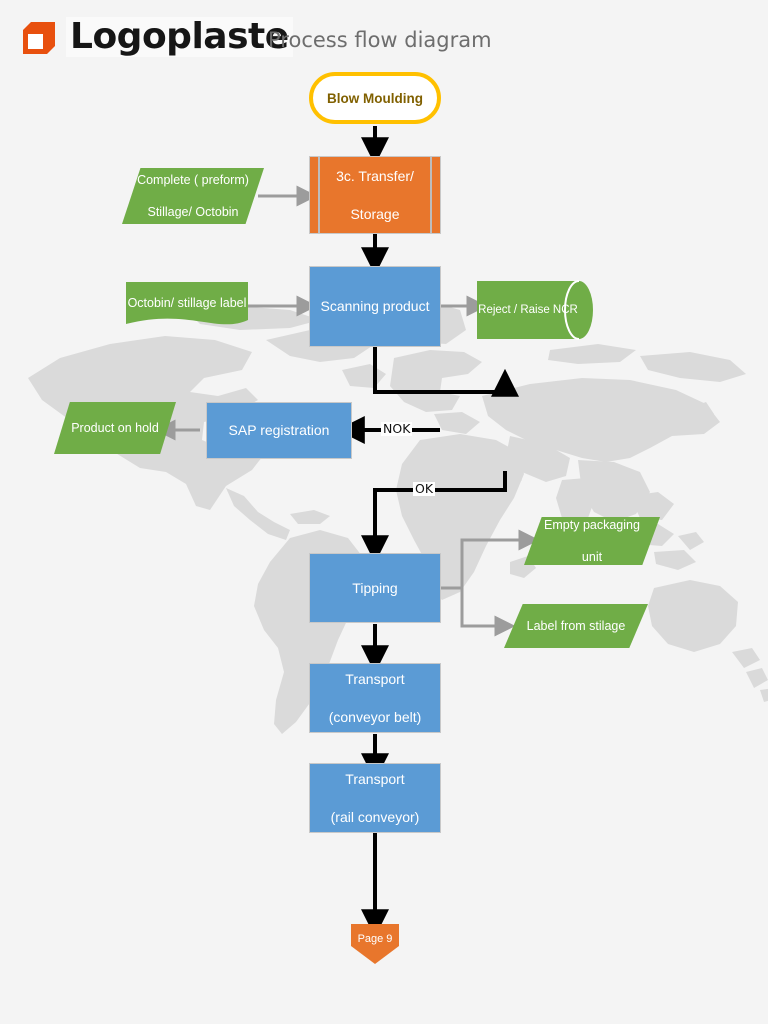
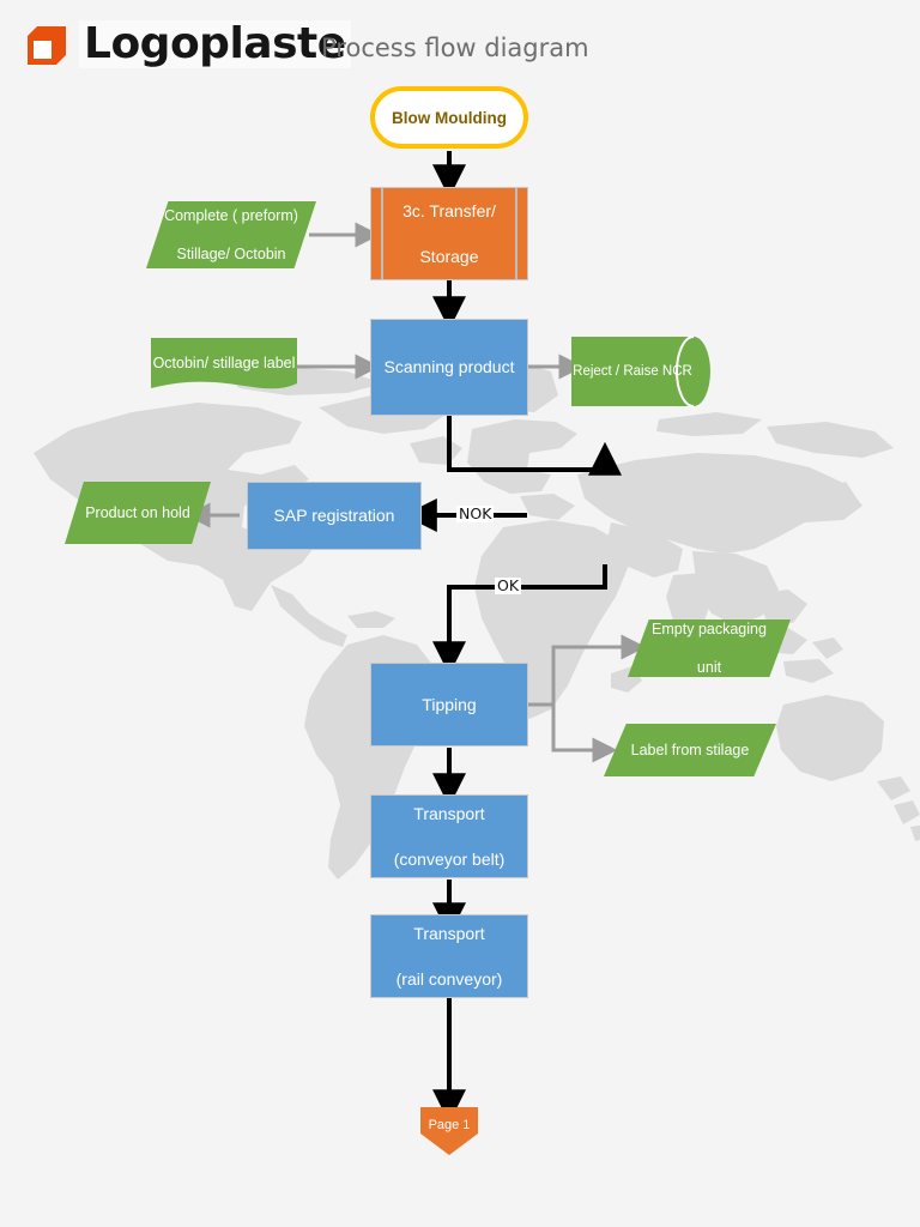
  Logoplaste
  Process flow diagram
  Blow Moulding
  Complete ( preform)
  Stillage/ Octobin
  3c. Transfer/
  Storage
  Octobin/ stillage label
  Scanning product
  Reject / Raise NCR
  SAP registration
  Product on hold
  Tipping
  Empty packaging
  unit
  Label from stilage
  Transport
  (conveyor belt)
  Transport
  (rail conveyor)
- Page 9
+ Page 1
  NOK
  OK
